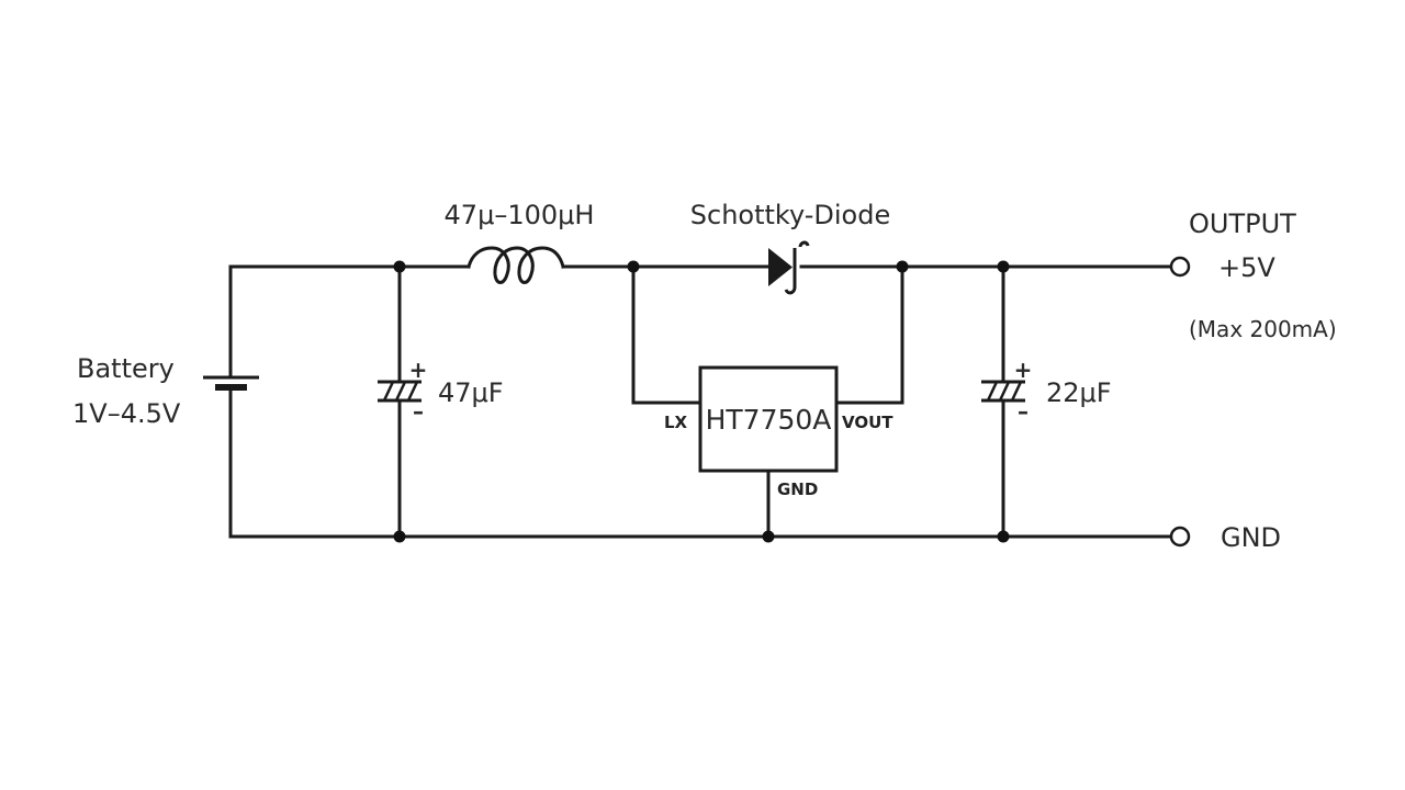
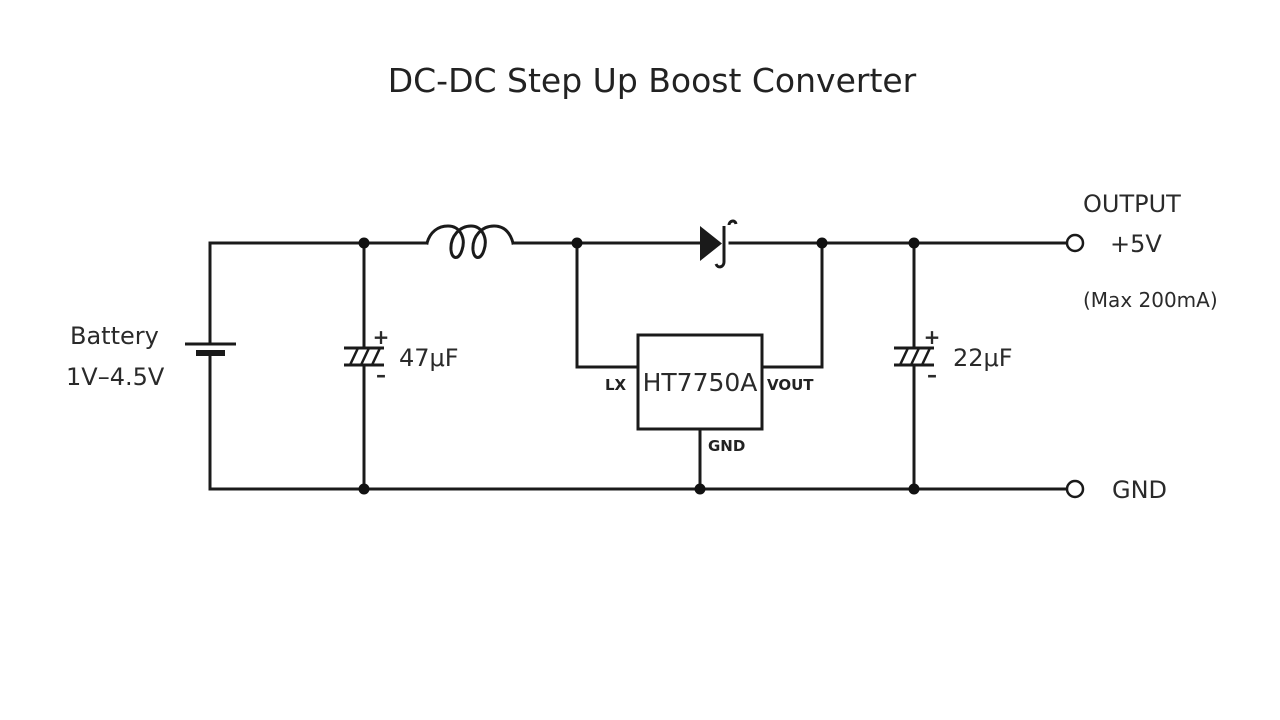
+ DC-DC Step Up Boost Converter
  Battery
  1V–4.5V
  +
  –
  47μF
- 47μ–100μH
- Schottky-Diode
  HT7750A
  LX
  VOUT
  GND
  +
  –
  22μF
  OUTPUT
  +5V
  (Max 200mA)
  GND
